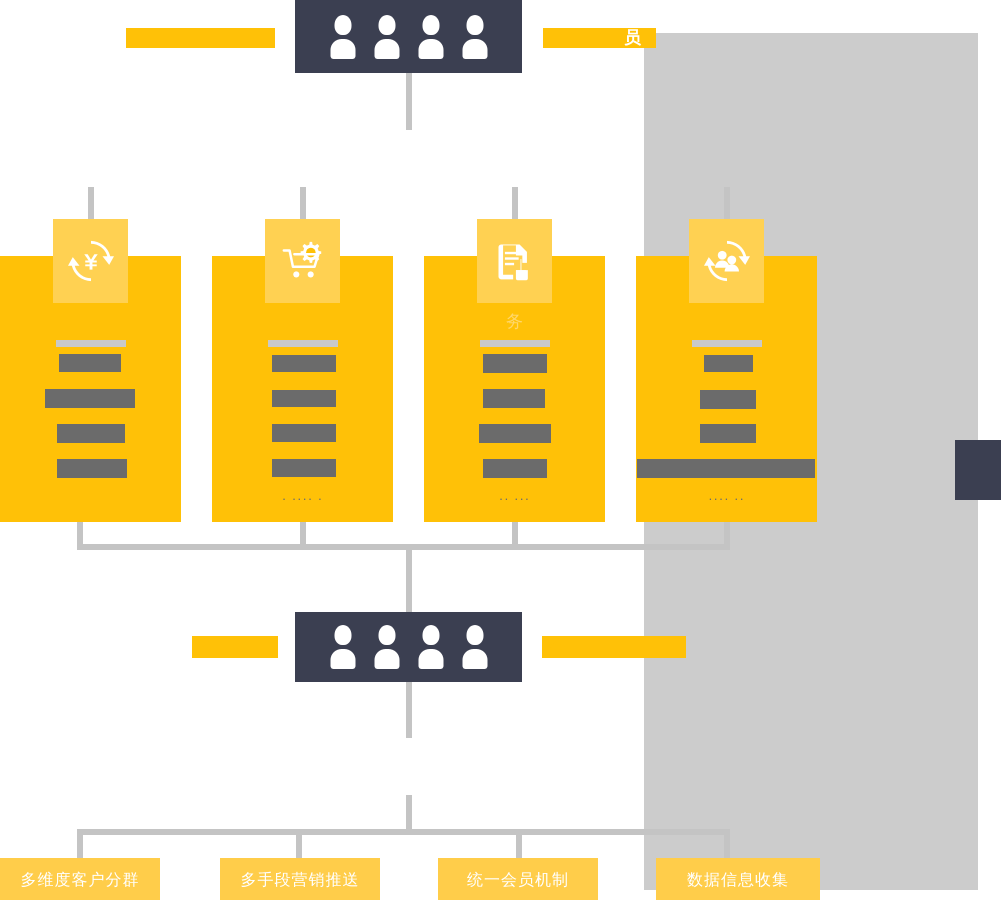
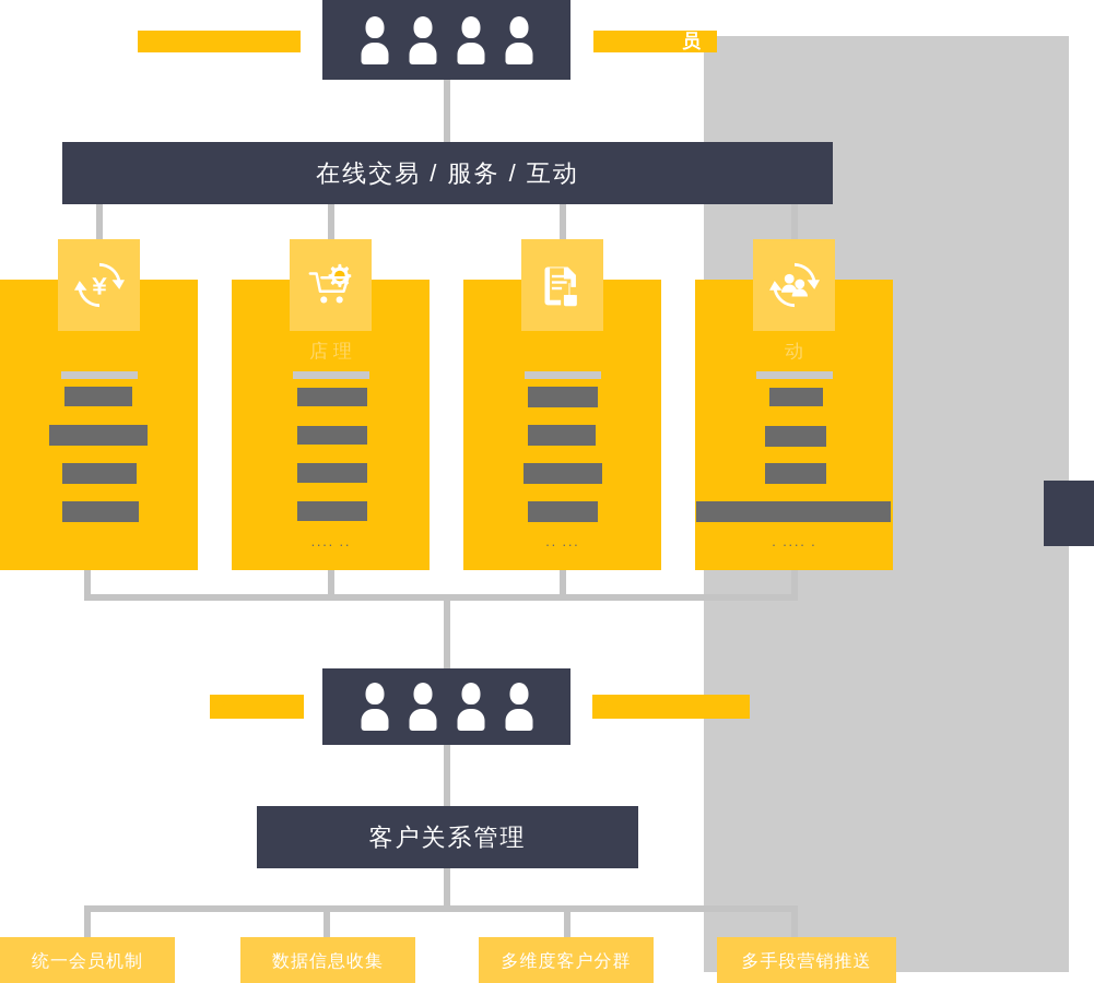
  员
+ 在线交易 / 服务 / 互动
+ 店 理
- · ···· ·
+ ···· ··
- 务
  ·· ···
+ 动
- ···· ··
+ · ···· ·
+ 客户关系管理
- 多维度客户分群
+ 统一会员机制
- 多手段营销推送
+ 数据信息收集
- 统一会员机制
+ 多维度客户分群
- 数据信息收集
+ 多手段营销推送
